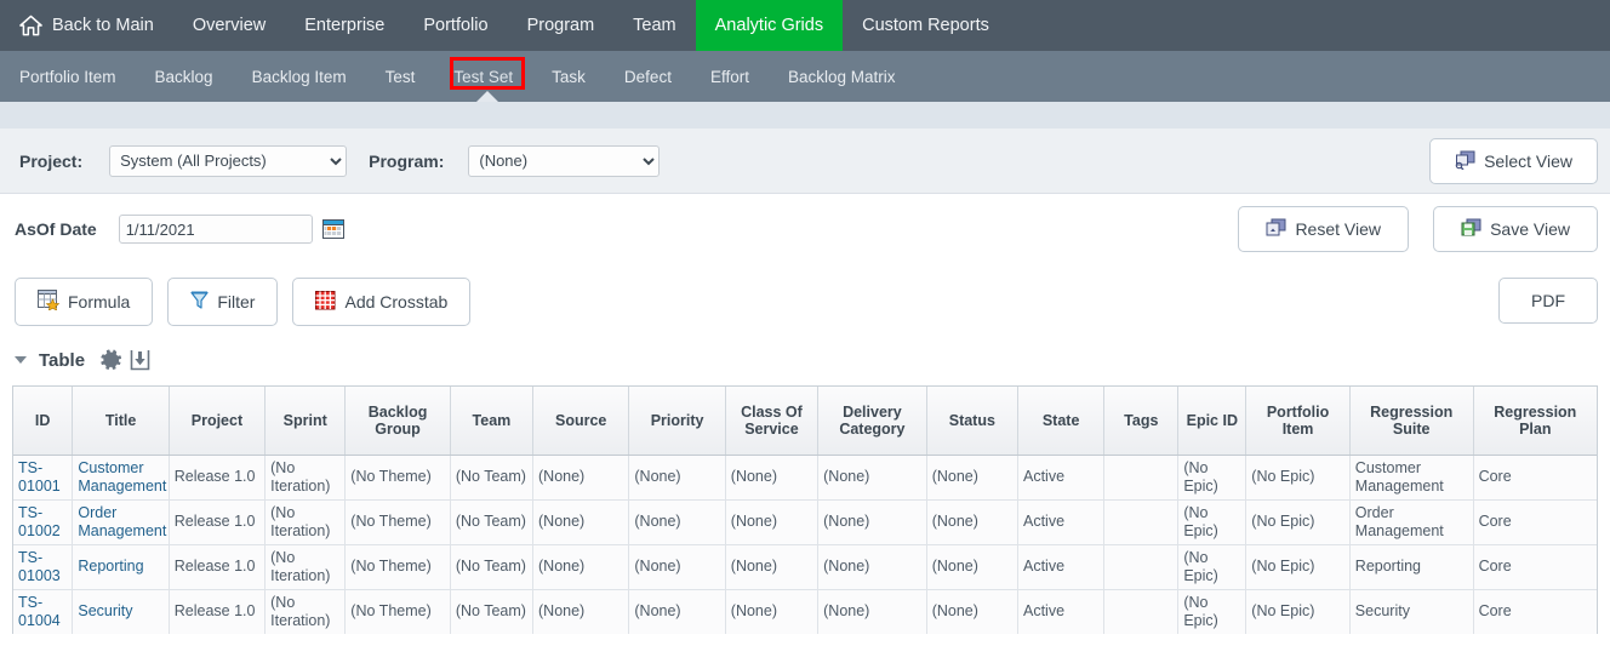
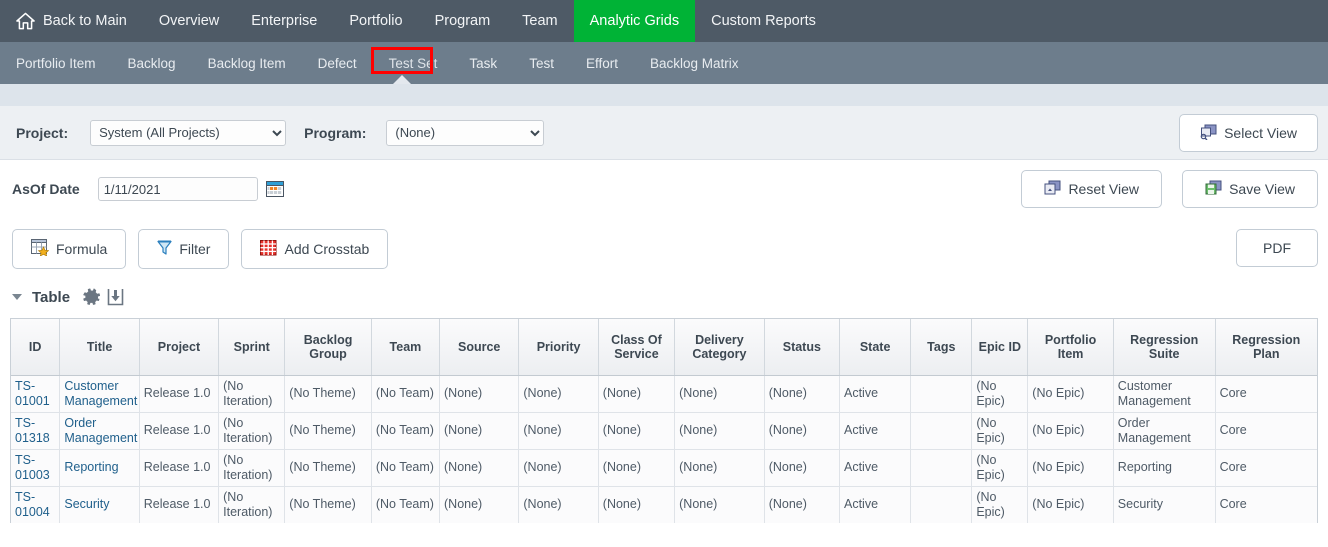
  Back to Main
  Overview
  Enterprise
  Portfolio
  Program
  Team
  Analytic Grids
  Custom Reports
  Portfolio Item
  Backlog
  Backlog Item
- Test
+ Defect
  Test Set
  Task
- Defect
+ Test
  Effort
  Backlog Matrix
  Project:
  System (All Projects)
  Program:
  (None)
  Select View
  AsOf Date
  1/11/2021
  Reset View
  Save View
  Formula
  Filter
  Add Crosstab
  PDF
  Table
  ID	Title	Project	Sprint	Backlog Group	Team	Source	Priority	Class Of Service	Delivery Category	Status	State	Tags	Epic ID	Portfolio Item	Regression Suite	Regression Plan
  TS-01001	Customer Management	Release 1.0	(No Iteration)	(No Theme)	(No Team)	(None)	(None)	(None)	(None)	(None)	Active		(No Epic)	(No Epic)	Customer Management	Core
- TS-01002	Order Management	Release 1.0	(No Iteration)	(No Theme)	(No Team)	(None)	(None)	(None)	(None)	(None)	Active		(No Epic)	(No Epic)	Order Management	Core
+ TS-01318	Order Management	Release 1.0	(No Iteration)	(No Theme)	(No Team)	(None)	(None)	(None)	(None)	(None)	Active		(No Epic)	(No Epic)	Order Management	Core
  TS-01003	Reporting	Release 1.0	(No Iteration)	(No Theme)	(No Team)	(None)	(None)	(None)	(None)	(None)	Active		(No Epic)	(No Epic)	Reporting	Core
  TS-01004	Security	Release 1.0	(No Iteration)	(No Theme)	(No Team)	(None)	(None)	(None)	(None)	(None)	Active		(No Epic)	(No Epic)	Security	Core
